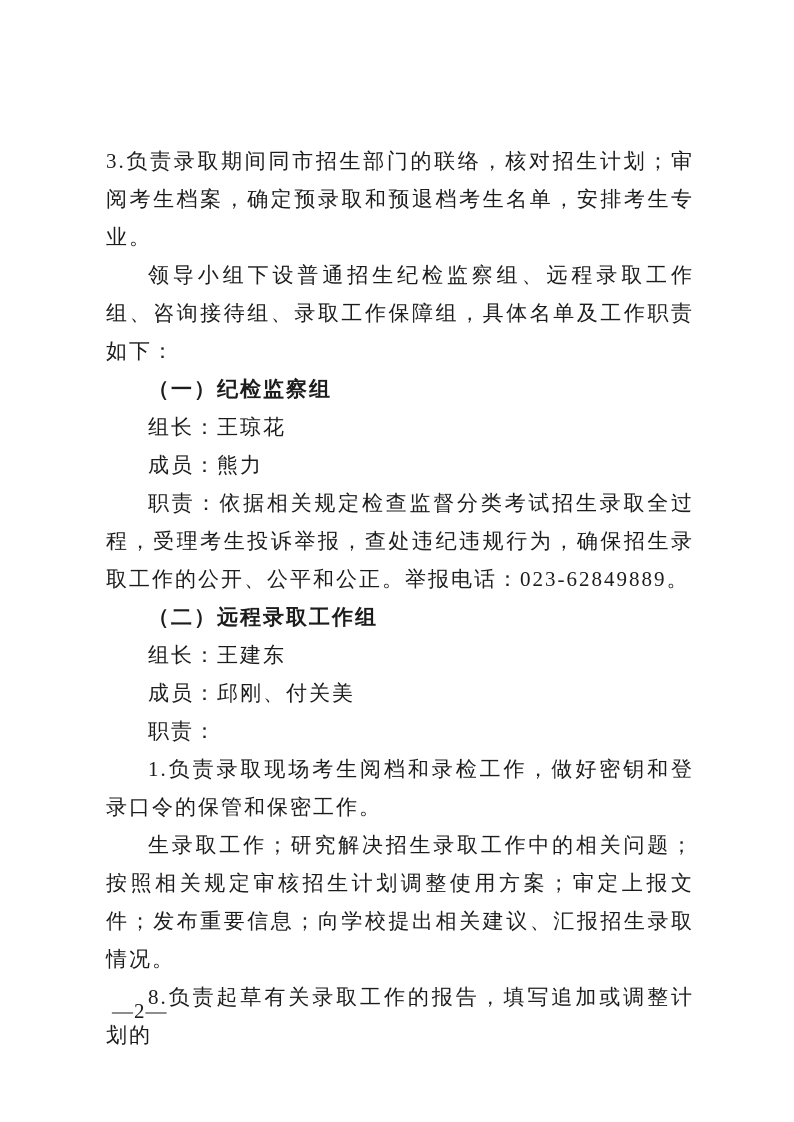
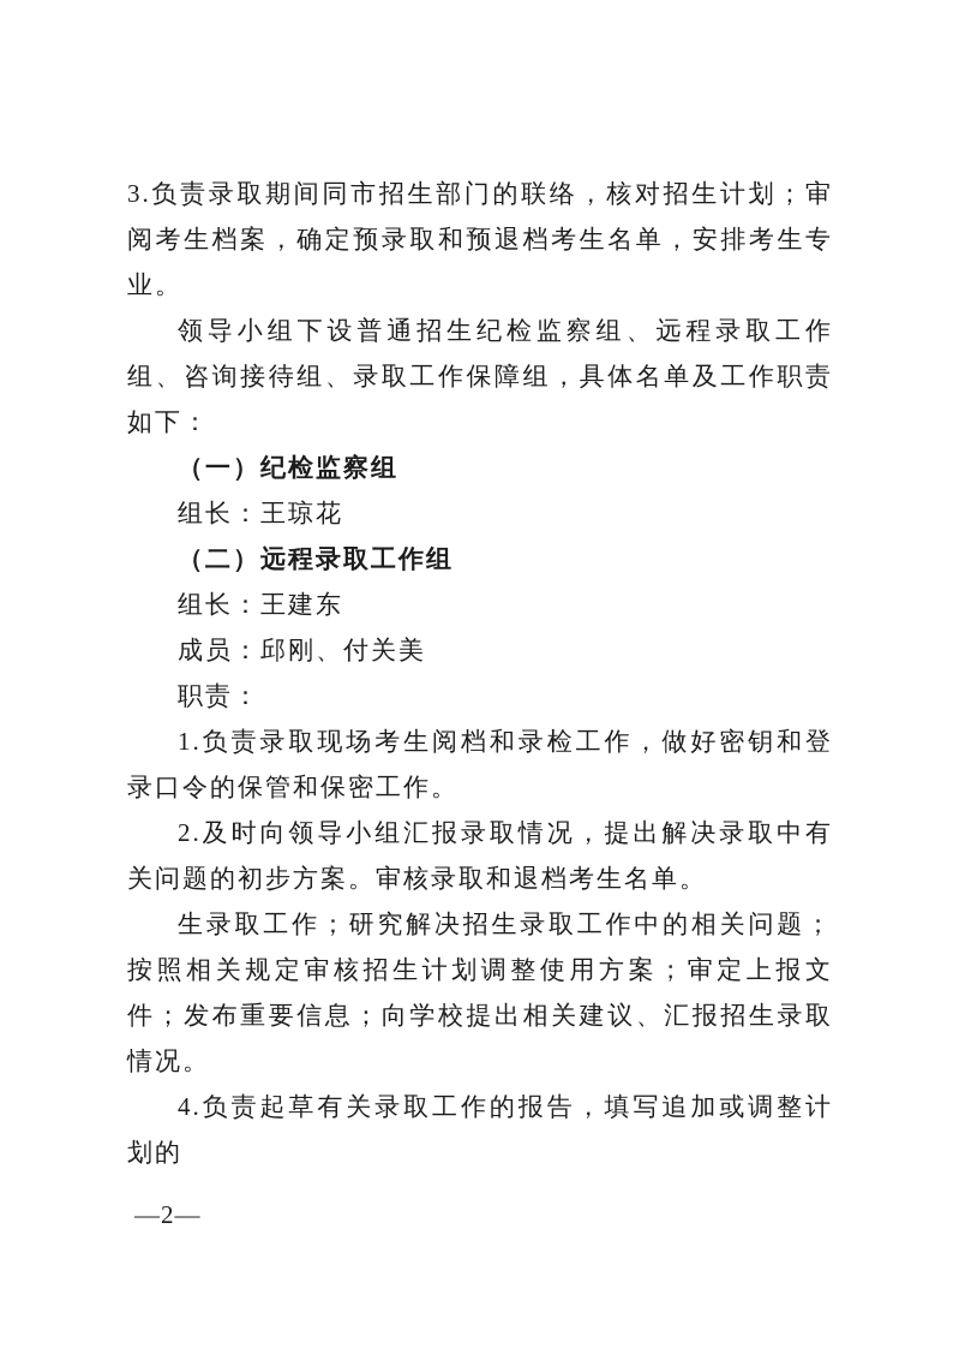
  3.负责录取期间同市招生部门的联络，核对招生计划；审阅考生档案，确定预录取和预退档考生名单，安排考生专业。
  领导小组下设普通招生纪检监察组、远程录取工作组、咨询接待组、录取工作保障组，具体名单及工作职责如下：
  （一）纪检监察组
  组长：王琼花
- 成员：熊力
- 职责：依据相关规定检查监督分类考试招生录取全过程，受理考生投诉举报，查处违纪违规行为，确保招生录取工作的公开、公平和公正。举报电话：023-62849889。
  （二）远程录取工作组
  组长：王建东
  成员：邱刚、付关美
  职责：
  1.负责录取现场考生阅档和录检工作，做好密钥和登录口令的保管和保密工作。
+ 2.及时向领导小组汇报录取情况，提出解决录取中有关问题的初步方案。审核录取和退档考生名单。
  生录取工作；研究解决招生录取工作中的相关问题；按照相关规定审核招生计划调整使用方案；审定上报文件；发布重要信息；向学校提出相关建议、汇报招生录取情况。
- 8.负责起草有关录取工作的报告，填写追加或调整计划的
+ 4.负责起草有关录取工作的报告，填写追加或调整计划的
  —2—
